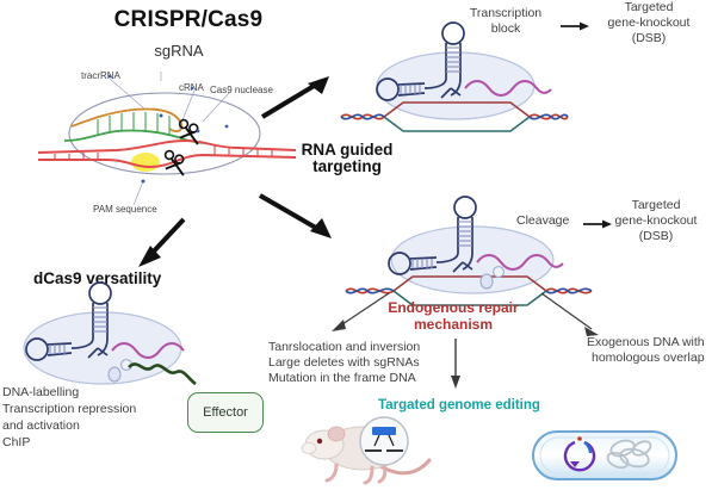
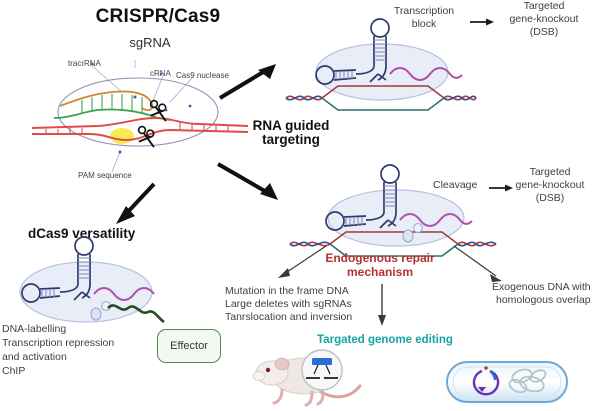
  CRISPR/Cas9
  sgRNA
  tracrRA
  cRNA
  Cas9 nuclease
  PAM sequence
  RNA guided
  targeting
  dCas9 versatility
  Transcription
  block
  Targeted
  gene-knockout
  (DSB)
  Cleavage
  Targeted
  gene-knockout
  (DSB)
  Endogenous repair
  mechanism
- Tanrslocation and inversion
+ Mutation in the frame DNA
  Large deletes with sgRNAs
- Mutation in the frame DNA
+ Tanrslocation and inversion
  Exogenous DNA with
  homologous overlap
  Targated genome editing
  Effector
  DNA-labelling
  Transcription repression
  and activation
  ChIP
